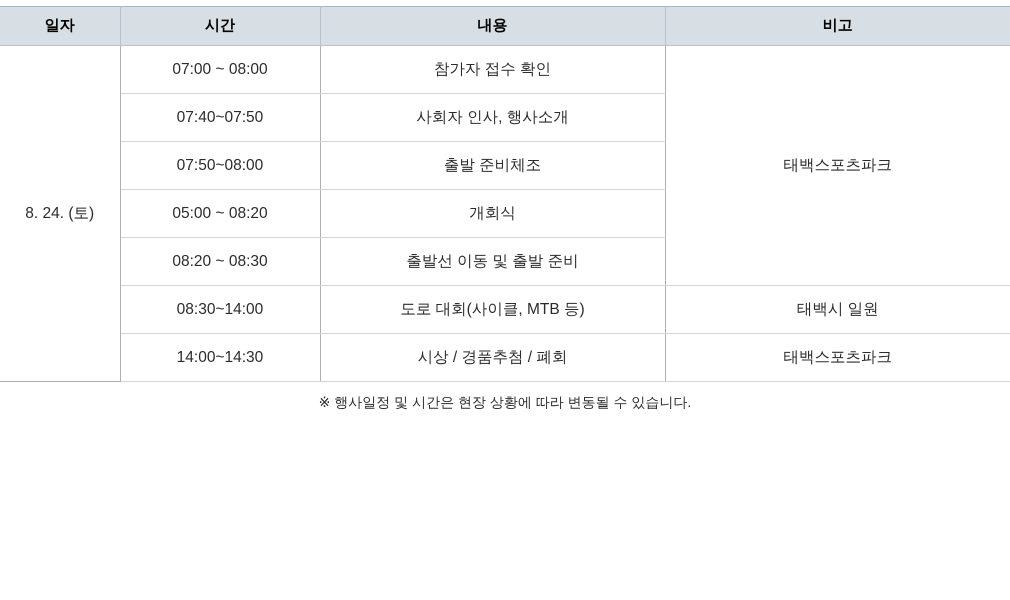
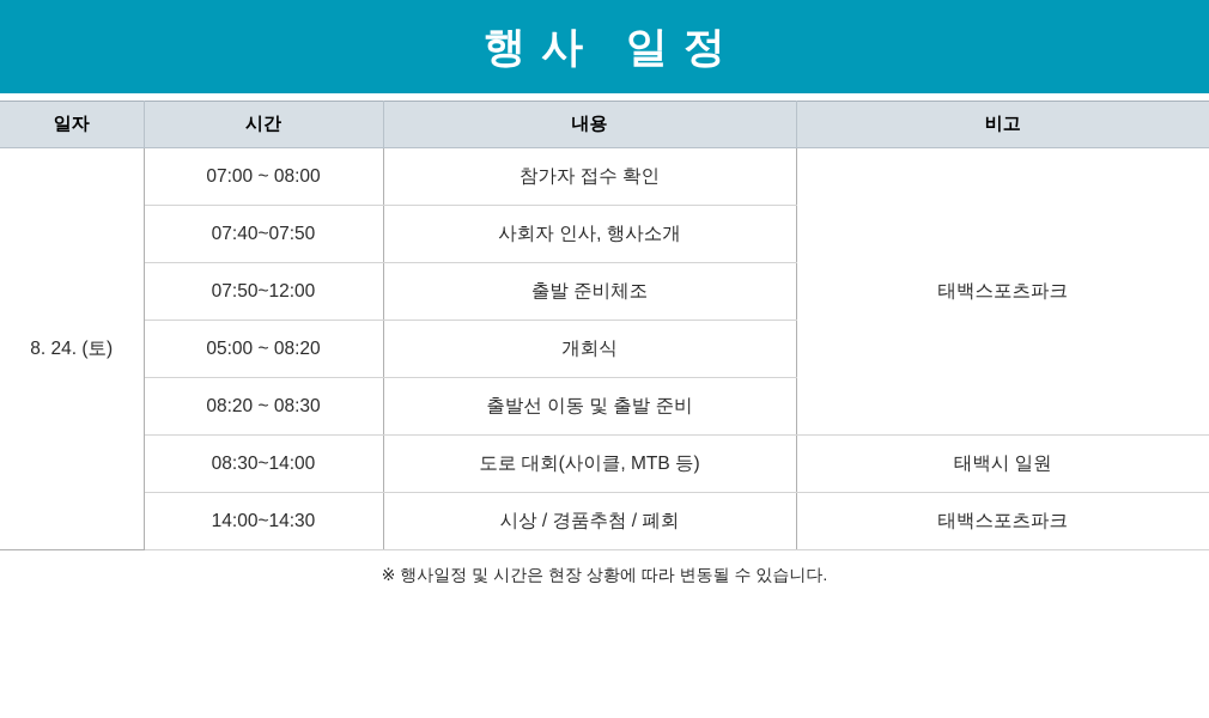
+ 행사 일정
  일자	시간	내용	비고
  8. 24. (토)	07:00 ~ 08:00	참가자 접수 확인	태백스포츠파크
  07:40~07:50	사회자 인사, 행사소개
- 07:50~08:00	출발 준비체조
+ 07:50~12:00	출발 준비체조
  05:00 ~ 08:20	개회식
  08:20 ~ 08:30	출발선 이동 및 출발 준비
  08:30~14:00	도로 대회(사이클, MTB 등)	태백시 일원
  14:00~14:30	시상 / 경품추첨 / 폐회	태백스포츠파크
  ※ 행사일정 및 시간은 현장 상황에 따라 변동될 수 있습니다.
